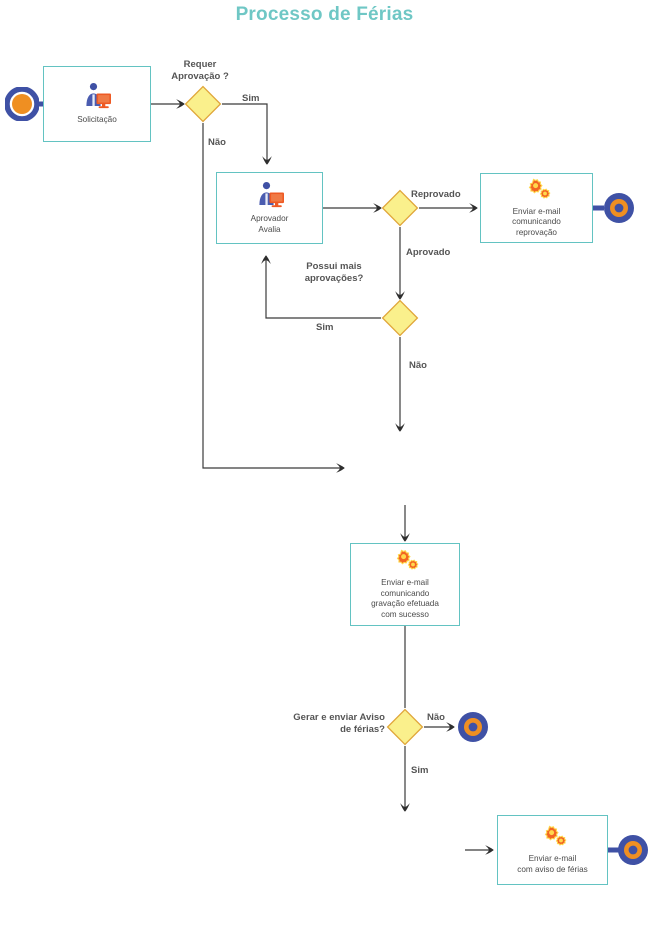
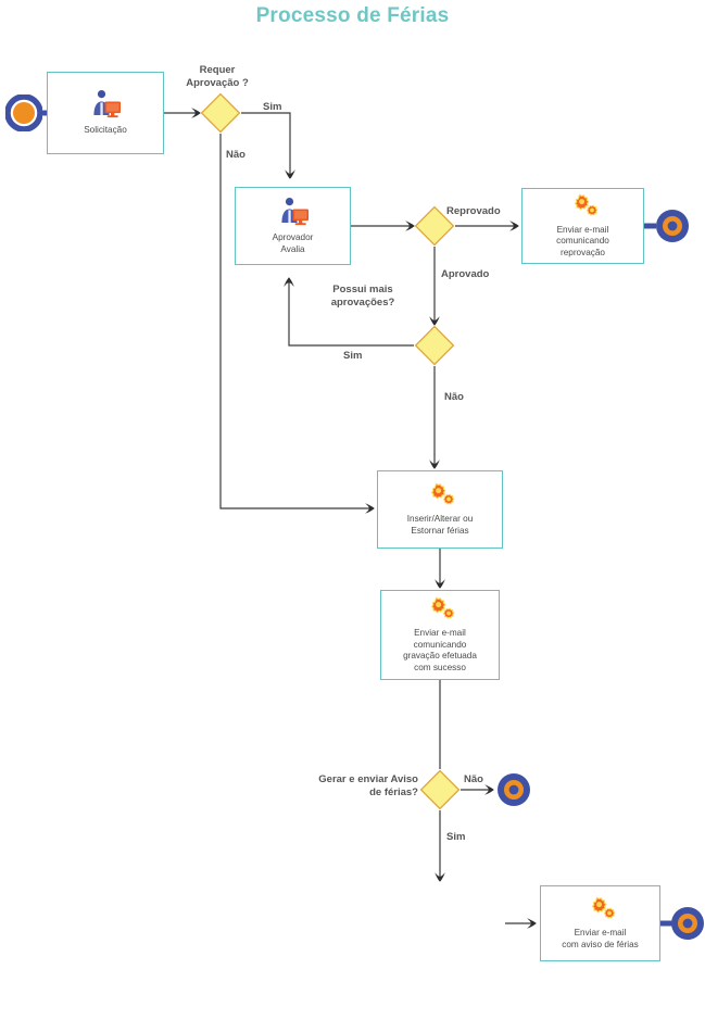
  Processo de Férias
  Solicitação
  Aprovador
  Avalia
  Enviar e-mail
  comunicando
  reprovação
+ Inserir/Alterar ou
+ Estornar férias
  Enviar e-mail
  comunicando
  gravação efetuada
  com sucesso
  Enviar e-mail
  com aviso de férias
  Requer
  Aprovação ?
  Possui mais
  aprovações?
  Gerar e enviar Aviso
  de férias?
  Sim
  Não
  Reprovado
  Aprovado
  Sim
  Não
  Não
  Sim
